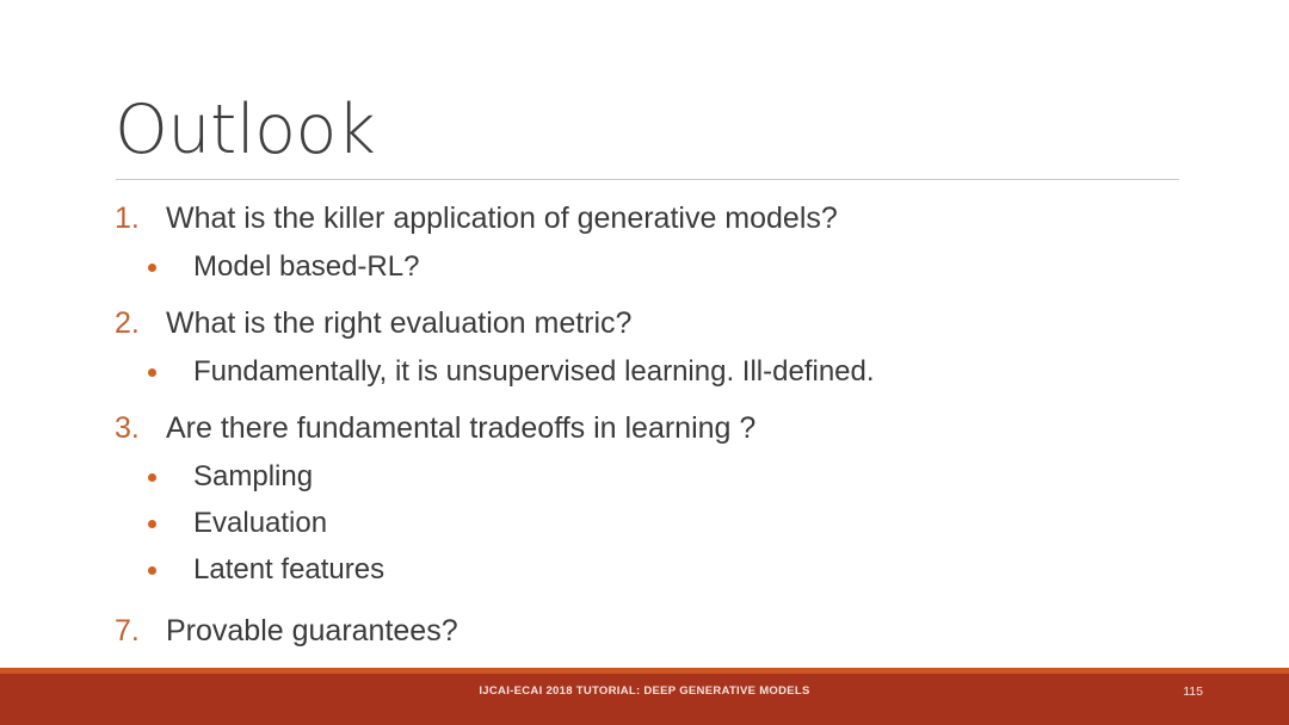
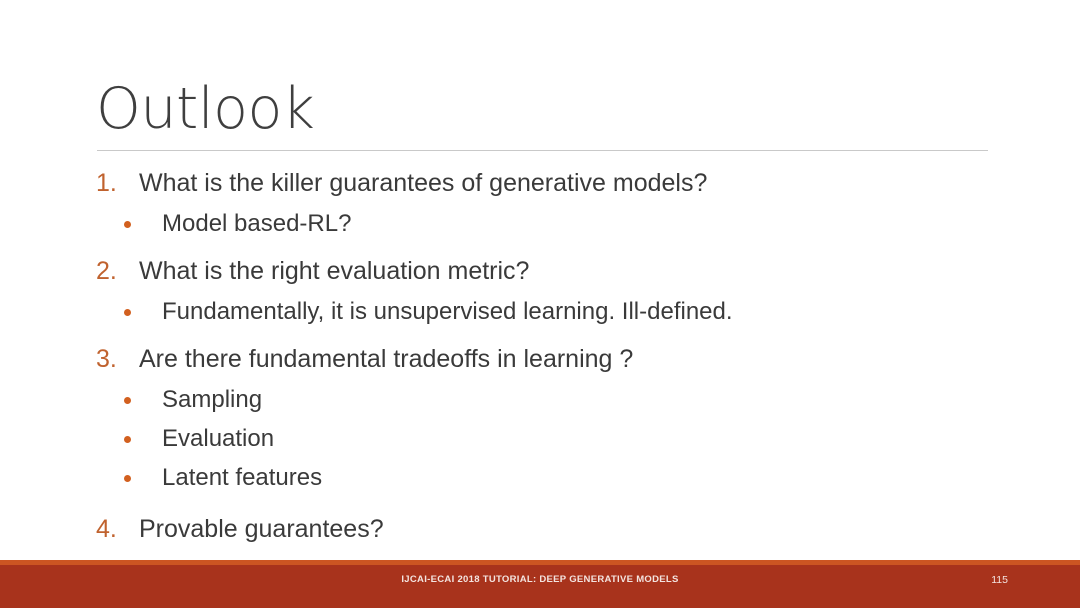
  Outlook
  1.
- What is the killer application of generative models?
+ What is the killer guarantees of generative models?
  Model based-RL?
  2.
  What is the right evaluation metric?
  Fundamentally, it is unsupervised learning. Ill-defined.
  3.
  Are there fundamental tradeoffs in learning ?
  Sampling
  Evaluation
  Latent features
- 7.
+ 4.
  Provable guarantees?
  IJCAI-ECAI 2018 TUTORIAL: DEEP GENERATIVE MODELS
  115
